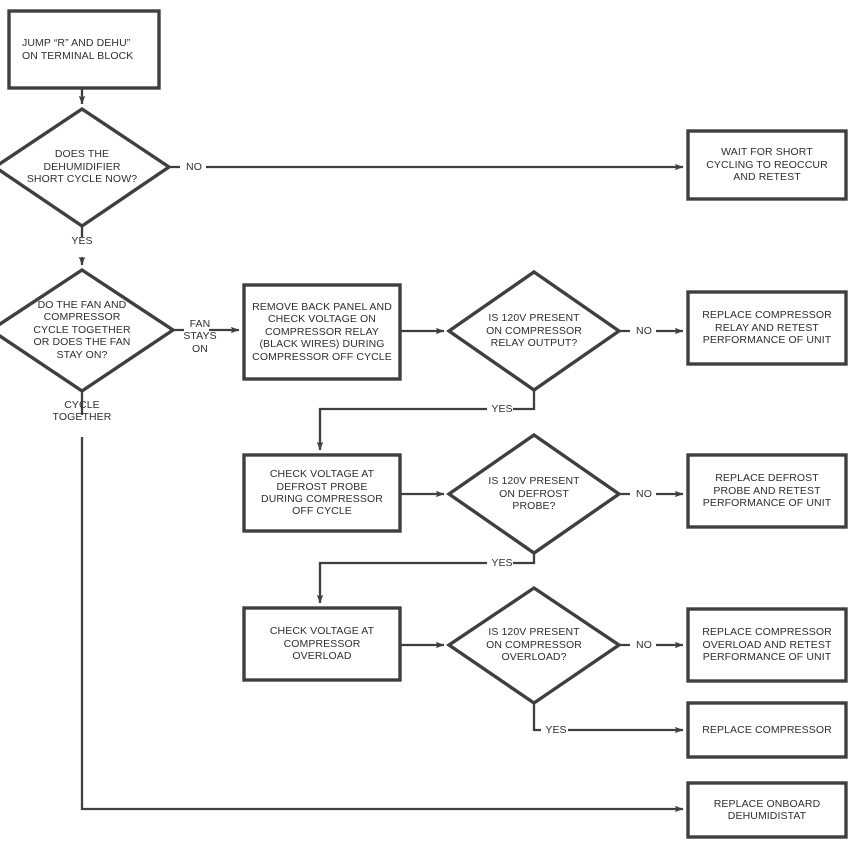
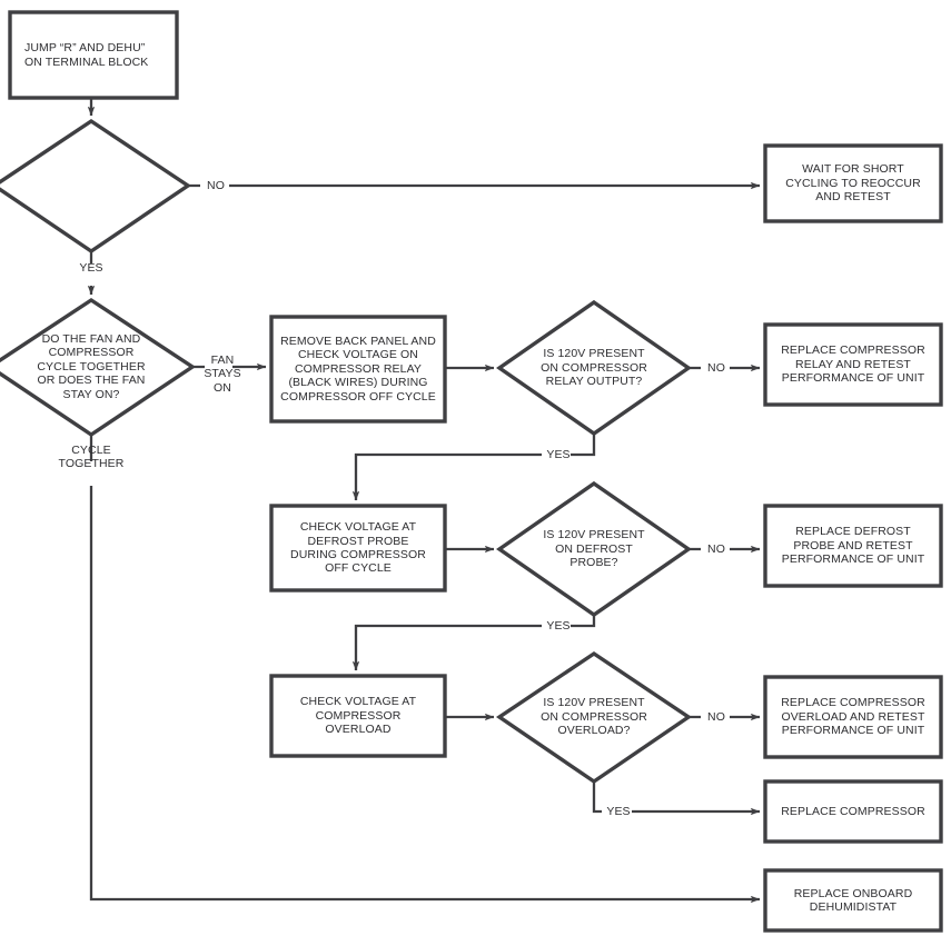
  JUMP “R” AND DEHU”
  ON TERMINAL BLOCK
- DOES THE
- DEHUMIDIFIER
- SHORT CYCLE NOW?
  WAIT FOR SHORT
  CYCLING TO REOCCUR
  AND RETEST
  DO THE FAN AND
  COMPRESSOR
  CYCLE TOGETHER
  OR DOES THE FAN
  STAY ON?
  REMOVE BACK PANEL AND
  CHECK VOLTAGE ON
  COMPRESSOR RELAY
  (BLACK WIRES) DURING
  COMPRESSOR OFF CYCLE
  IS 120V PRESENT
  ON COMPRESSOR
  RELAY OUTPUT?
  REPLACE COMPRESSOR
  RELAY AND RETEST
  PERFORMANCE OF UNIT
  CHECK VOLTAGE AT
  DEFROST PROBE
  DURING COMPRESSOR
  OFF CYCLE
  IS 120V PRESENT
  ON DEFROST
  PROBE?
  REPLACE DEFROST
  PROBE AND RETEST
  PERFORMANCE OF UNIT
  CHECK VOLTAGE AT
  COMPRESSOR
  OVERLOAD
  IS 120V PRESENT
  ON COMPRESSOR
  OVERLOAD?
  REPLACE COMPRESSOR
  OVERLOAD AND RETEST
  PERFORMANCE OF UNIT
  REPLACE COMPRESSOR
  REPLACE ONBOARD
  DEHUMIDISTAT
  NO
  YES
  FAN
  STAYS
  ON
  CYCLE
  TOGETHER
  NO
  YES
  NO
  YES
  NO
  YES
